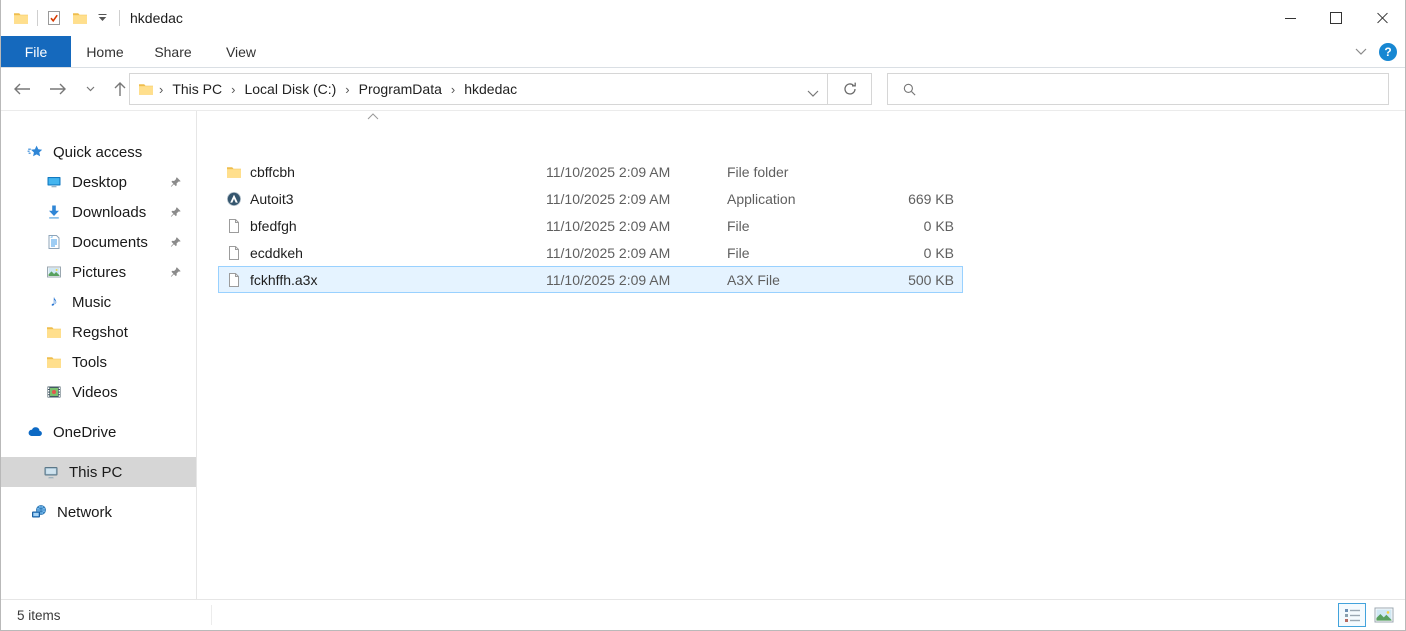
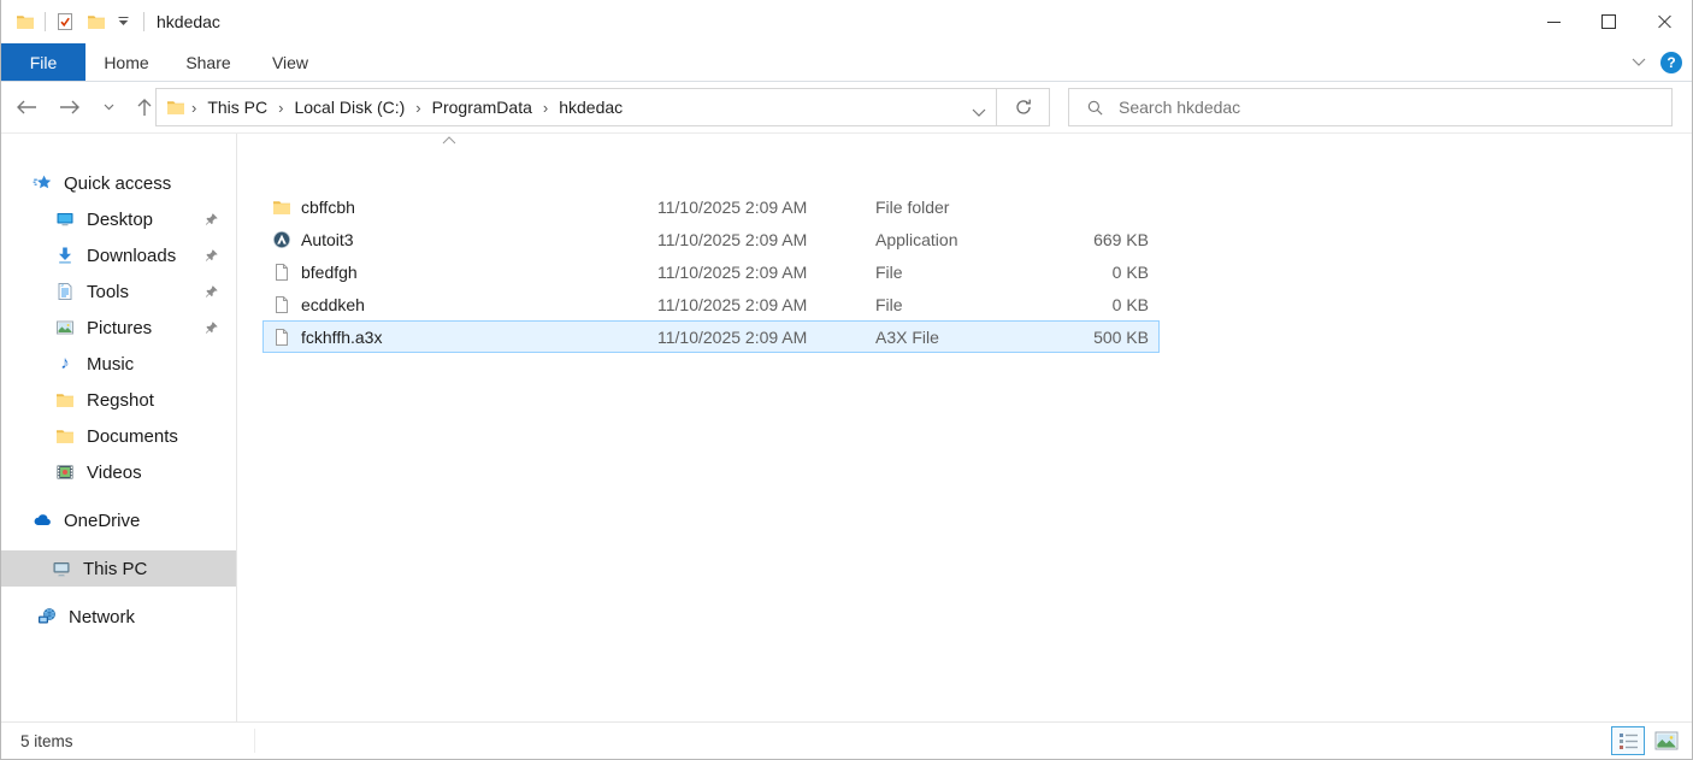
  hkdedac
  File
  Home
  Share
  View
  ?
  ›
  This PC
  ›
  Local Disk (C:)
  ›
  ProgramData
  ›
  hkdedac
+ Search hkdedac
  Quick access
  Desktop
  Downloads
- Documents
+ Tools
  Pictures
  ♪
  Music
  Regshot
- Tools
+ Documents
  Videos
  OneDrive
  This PC
  Network
  cbffcbh
  11/10/2025 2:09 AM
  File folder
  Autoit3
  11/10/2025 2:09 AM
  Application
  669 KB
  bfedfgh
  11/10/2025 2:09 AM
  File
  0 KB
  ecddkeh
  11/10/2025 2:09 AM
  File
  0 KB
  fckhffh.a3x
  11/10/2025 2:09 AM
  A3X File
  500 KB
  5 items
